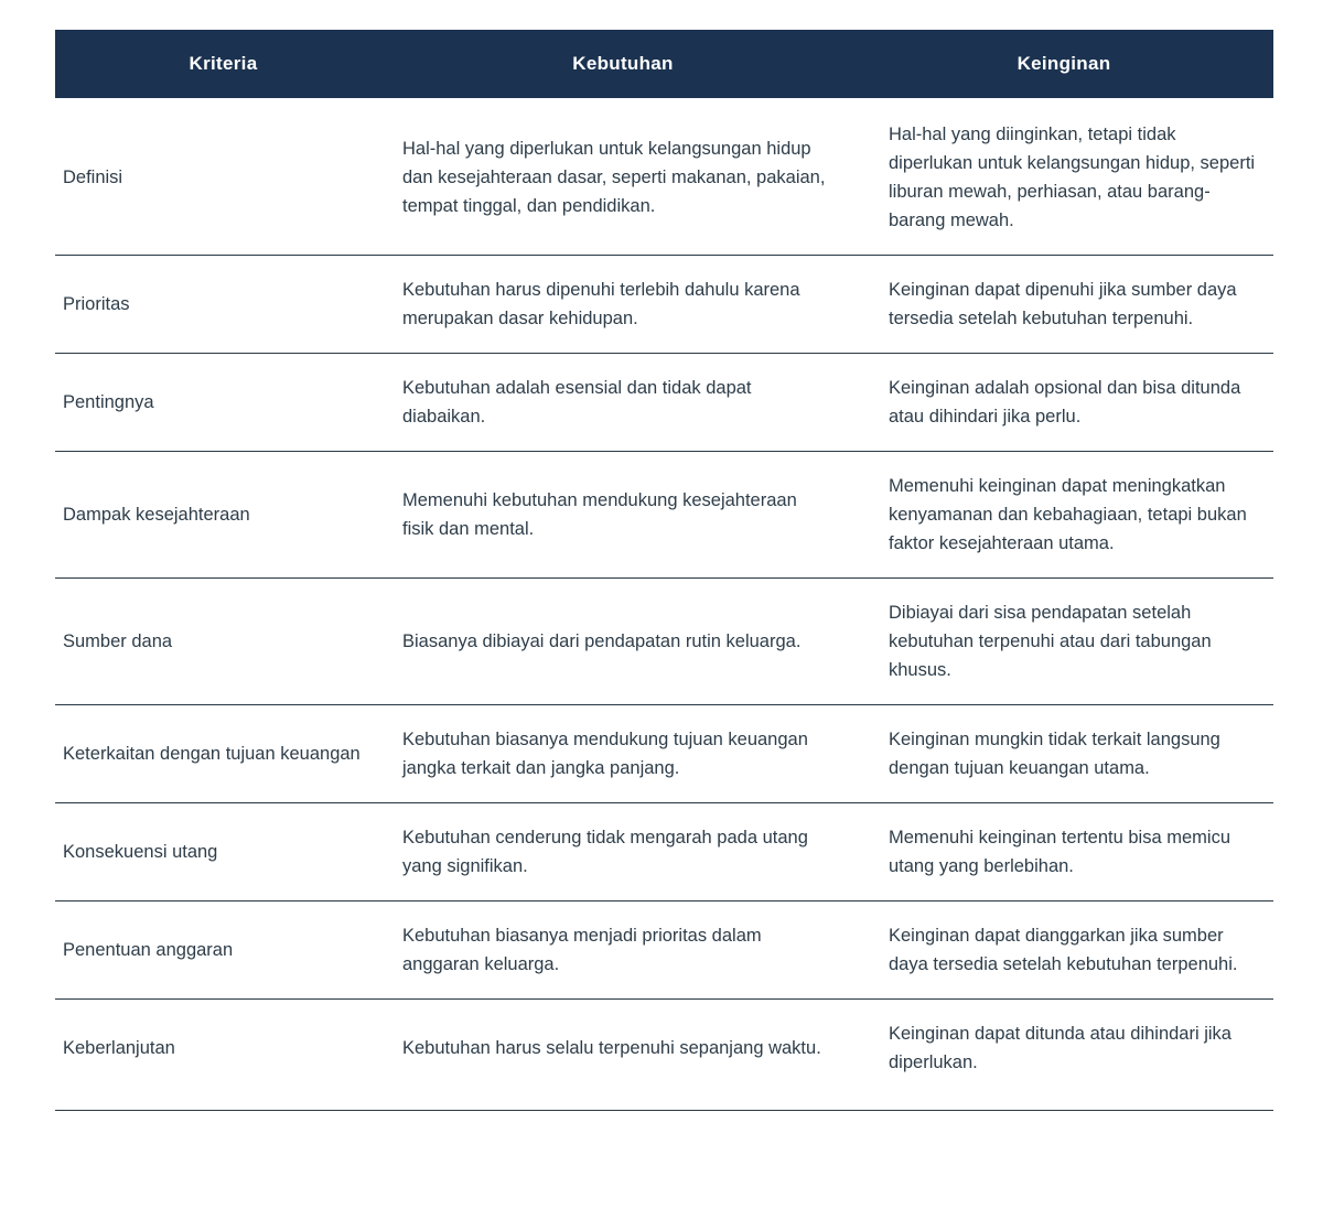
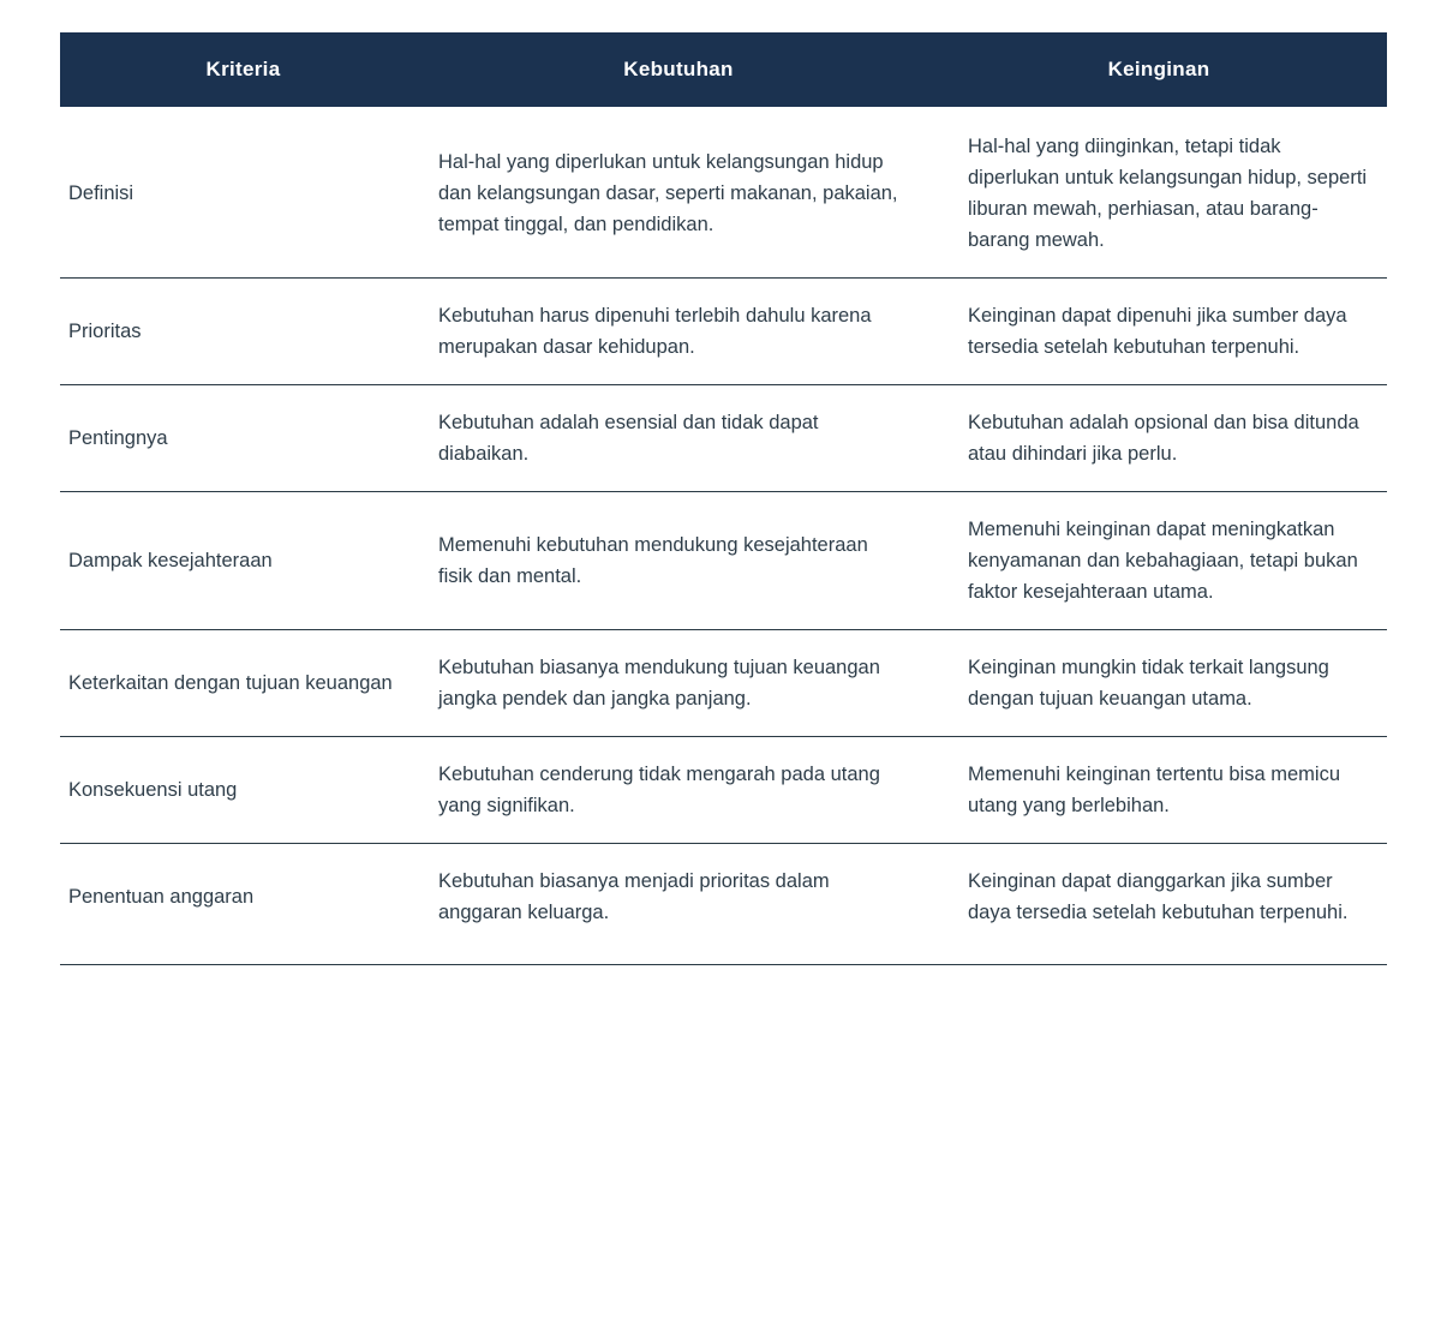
  Kriteria	Kebutuhan	Keinginan
- Definisi	Hal-hal yang diperlukan untuk kelangsungan hidup dan kesejahteraan dasar, seperti makanan, pakaian, tempat tinggal, dan pendidikan.	Hal-hal yang diinginkan, tetapi tidak diperlukan untuk kelangsungan hidup, seperti liburan mewah, perhiasan, atau barang-barang mewah.
+ Definisi	Hal-hal yang diperlukan untuk kelangsungan hidup dan kelangsungan dasar, seperti makanan, pakaian, tempat tinggal, dan pendidikan.	Hal-hal yang diinginkan, tetapi tidak diperlukan untuk kelangsungan hidup, seperti liburan mewah, perhiasan, atau barang-barang mewah.
  Prioritas	Kebutuhan harus dipenuhi terlebih dahulu karena merupakan dasar kehidupan.	Keinginan dapat dipenuhi jika sumber daya tersedia setelah kebutuhan terpenuhi.
- Pentingnya	Kebutuhan adalah esensial dan tidak dapat diabaikan.	Keinginan adalah opsional dan bisa ditunda atau dihindari jika perlu.
+ Pentingnya	Kebutuhan adalah esensial dan tidak dapat diabaikan.	Kebutuhan adalah opsional dan bisa ditunda atau dihindari jika perlu.
  Dampak kesejahteraan	Memenuhi kebutuhan mendukung kesejahteraan fisik dan mental.	Memenuhi keinginan dapat meningkatkan kenyamanan dan kebahagiaan, tetapi bukan faktor kesejahteraan utama.
- Sumber dana	Biasanya dibiayai dari pendapatan rutin keluarga.	Dibiayai dari sisa pendapatan setelah kebutuhan terpenuhi atau dari tabungan khusus.
- Keterkaitan dengan tujuan keuangan	Kebutuhan biasanya mendukung tujuan keuangan jangka terkait dan jangka panjang.	Keinginan mungkin tidak terkait langsung dengan tujuan keuangan utama.
+ Keterkaitan dengan tujuan keuangan	Kebutuhan biasanya mendukung tujuan keuangan jangka pendek dan jangka panjang.	Keinginan mungkin tidak terkait langsung dengan tujuan keuangan utama.
  Konsekuensi utang	Kebutuhan cenderung tidak mengarah pada utang yang signifikan.	Memenuhi keinginan tertentu bisa memicu utang yang berlebihan.
  Penentuan anggaran	Kebutuhan biasanya menjadi prioritas dalam anggaran keluarga.	Keinginan dapat dianggarkan jika sumber daya tersedia setelah kebutuhan terpenuhi.
- Keberlanjutan	Kebutuhan harus selalu terpenuhi sepanjang waktu.	Keinginan dapat ditunda atau dihindari jika diperlukan.
